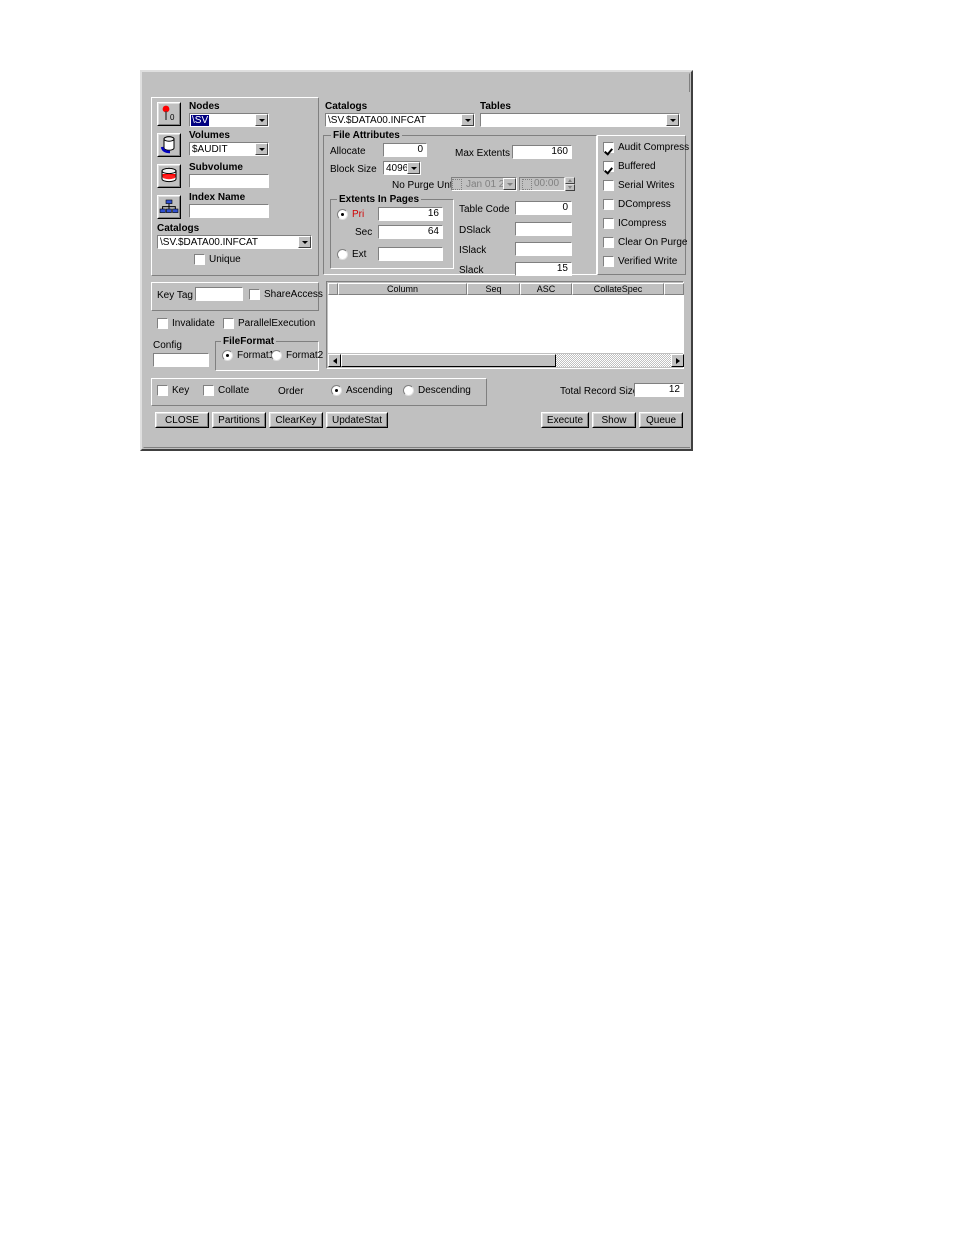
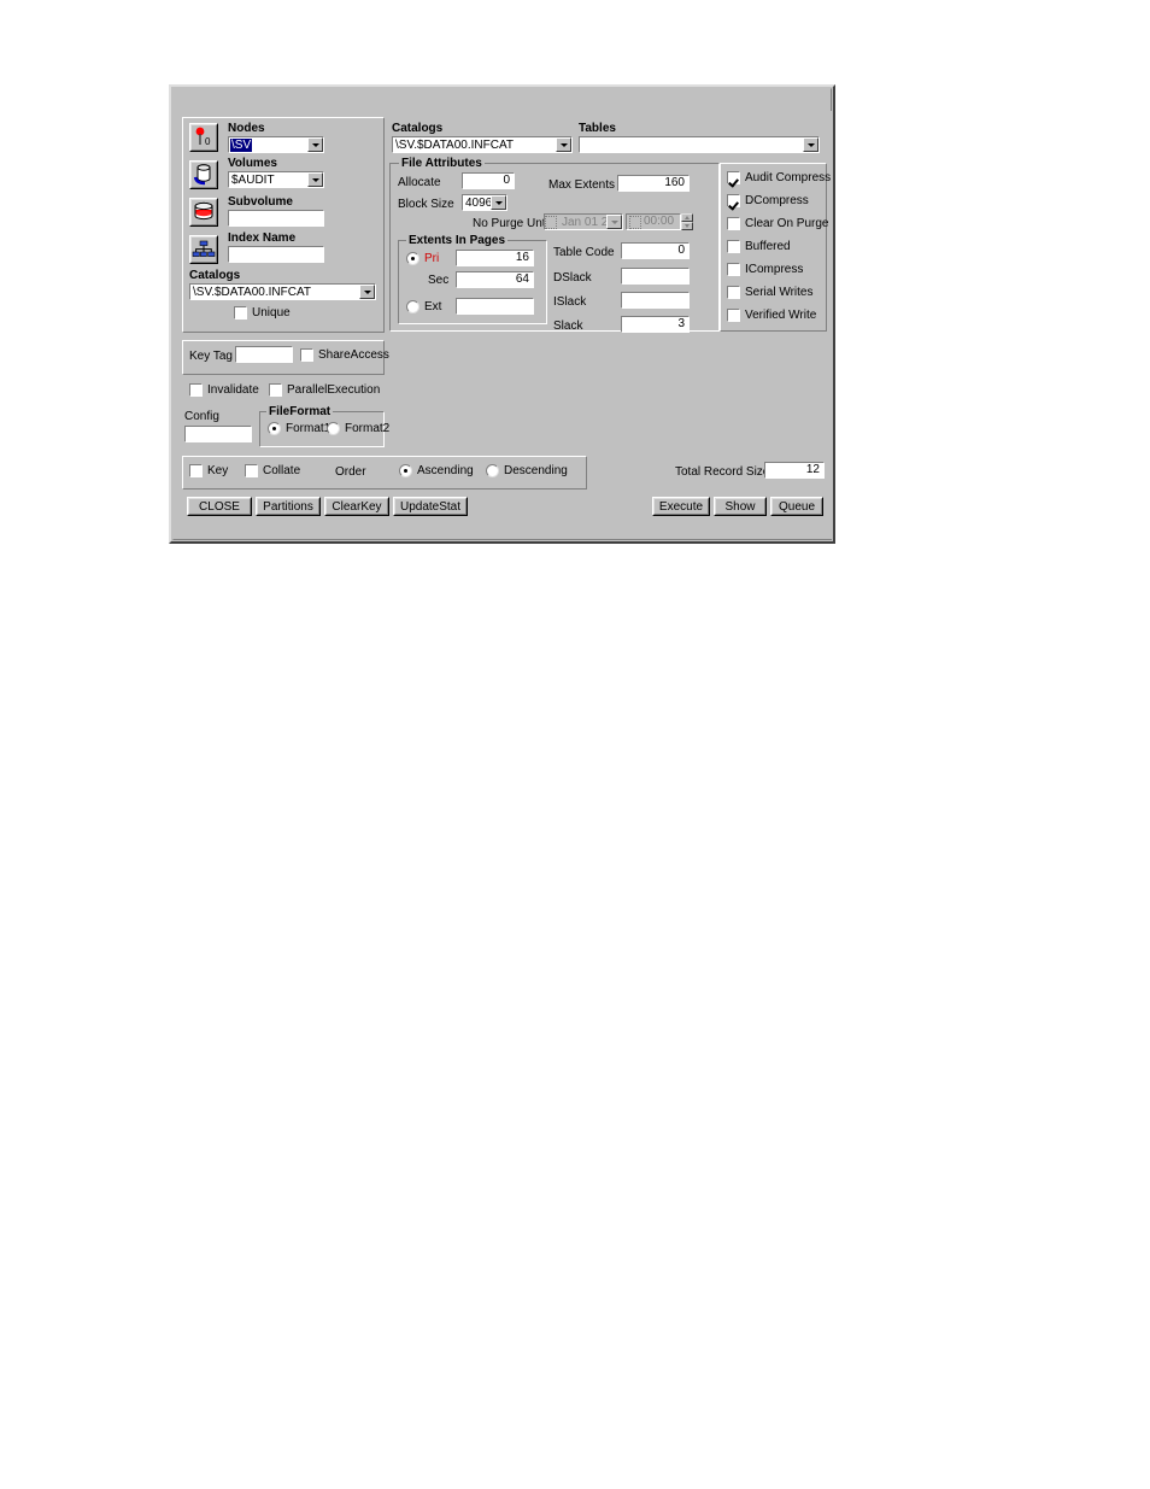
  0
  Nodes
  \SV
  Volumes
  $AUDIT
  Subvolume
  Index Name
  Catalogs
  \SV.$DATA00.INFCAT
  Unique
  Catalogs
  \SV.$DATA00.INFCAT
  Tables
  File Attributes
  Allocate
  0
  Block Size
  4096
  Max Extents
  160
  No Purge Un
  00:00
  Extents In Pages
  Pri
  16
  Sec
  64
  Ext
  Table Code
  0
  DSlack
  ISlack
  Slack
- 15
+ 3
  Audit Compress
- Buffered
+ DCompress
- Serial Writes
+ Clear On Purge
- DCompress
+ Buffered
  ICompress
- Clear On Purge
+ Serial Writes
  Verified Write
  Key Tag
  ShareAccess
  Invalidate
  ParallelExecution
  Config
  FileFormat
  Format
  Format2
- Column
- Seq
- ASC
- CollateSpec
  Key
  Collate
  Order
  Ascending
  Descending
  Total Record Siz
  12
  CLOSE
  Partitions
  ClearKey
  UpdateStat
  Execute
  Show
  Queue
